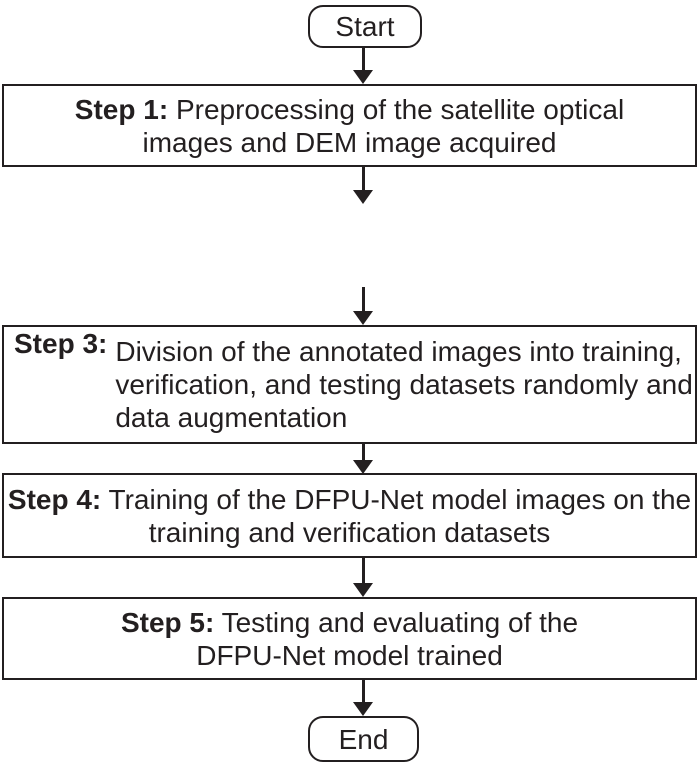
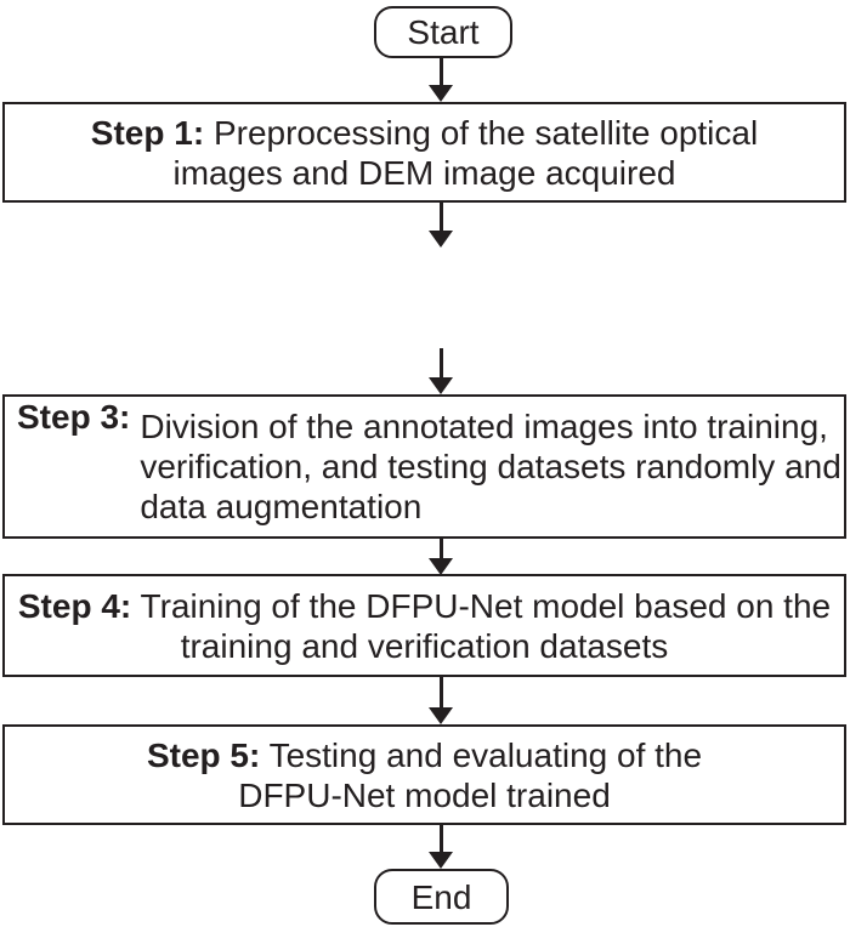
  Start
  Step 1: Preprocessing of the satellite optical
  images and DEM image acquired
  Step 3:
  Division of the annotated images into training,
  verification, and testing datasets randomly and
  data augmentation
- Step 4: Training of the DFPU-Net model images on the
+ Step 4: Training of the DFPU-Net model based on the
  training and verification datasets
  Step 5: Testing and evaluating of the
  DFPU-Net model trained
  End
